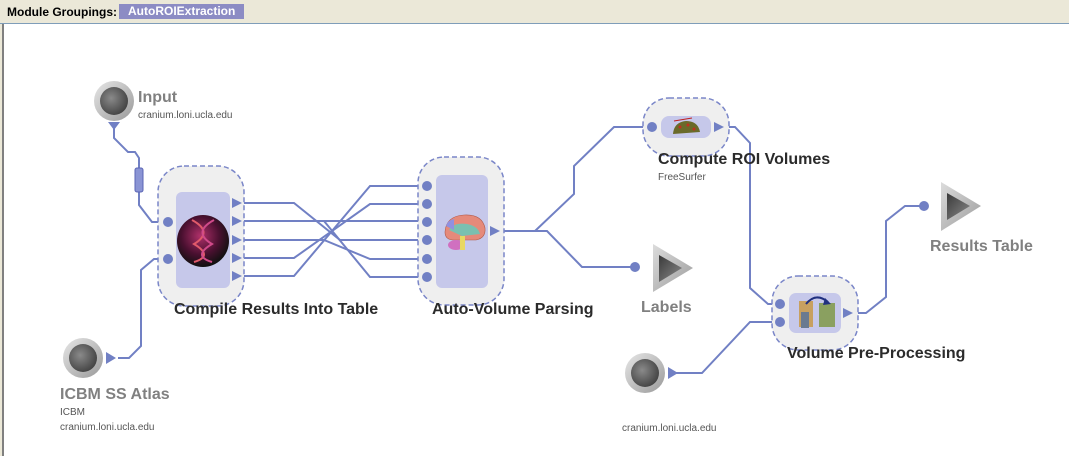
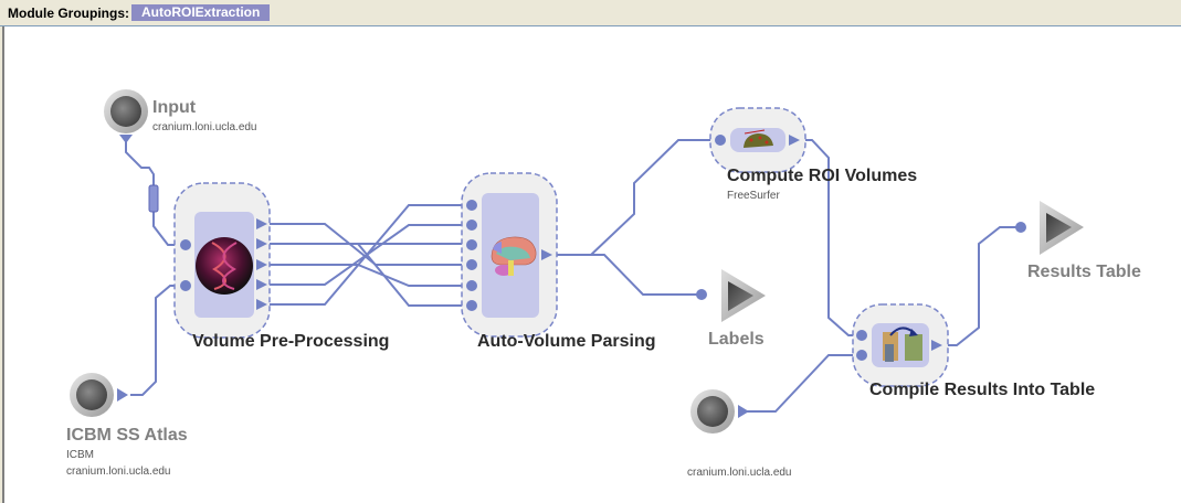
  Module Groupings:
  AutoROIExtraction
  Input
  cranium.loni.ucla.edu
  ICBM SS Atlas
  ICBM
  cranium.loni.ucla.edu
  cranium.loni.ucla.edu
- Compile Results Into Table
+ Volume Pre-Processing
  Auto-Volume Parsing
  Compute ROI Volumes
  FreeSurfer
- Volume Pre-Processing
+ Compile Results Into Table
  Labels
  Results Table
